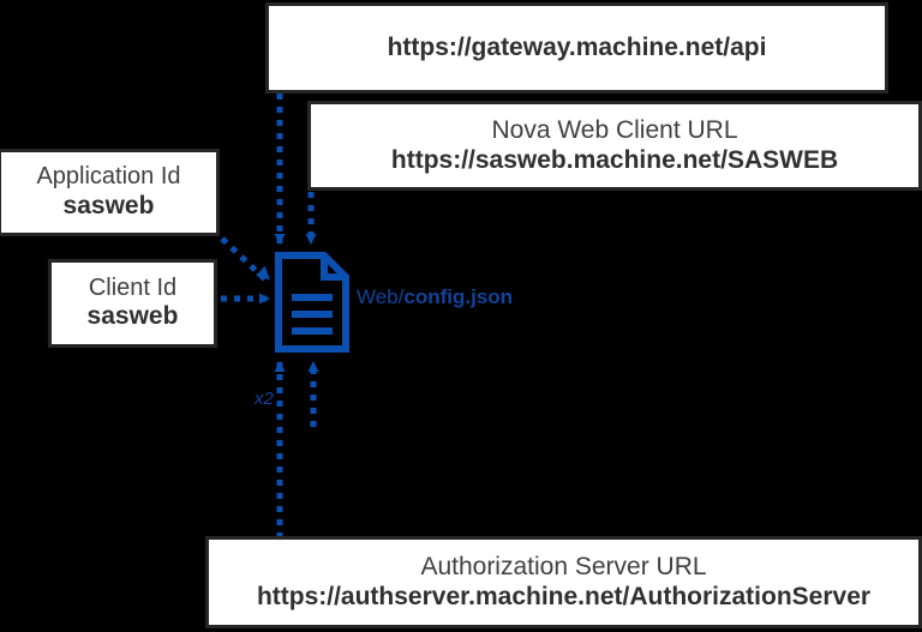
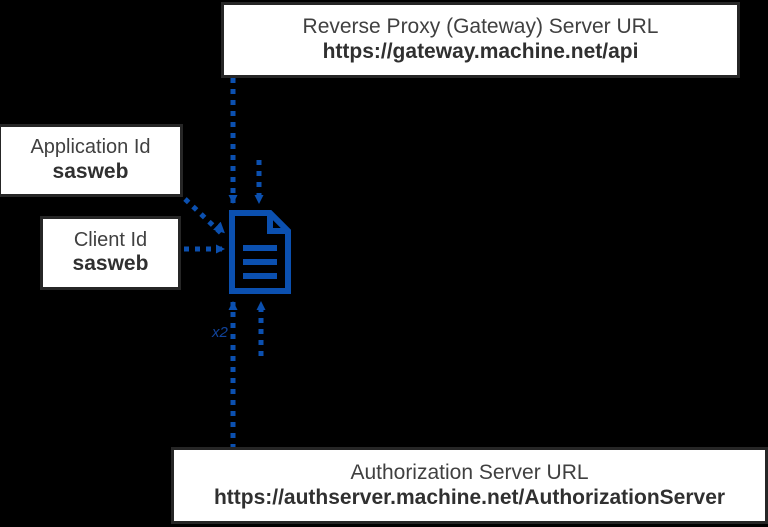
- Web/config.json
  x2
+ Reverse Proxy (Gateway) Server URL
  https://gateway.machine.net/api
- Nova Web Client URL
- https://sasweb.machine.net/SASWEB
  Application Id
  sasweb
  Client Id
  sasweb
  Authorization Server URL
  https://authserver.machine.net/AuthorizationServer
